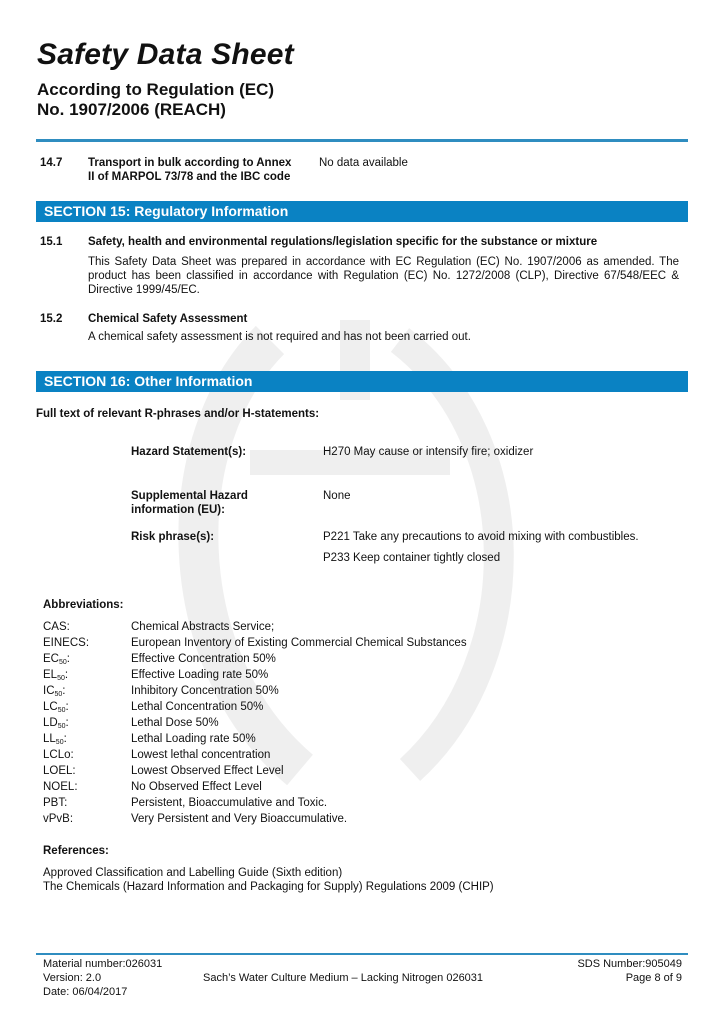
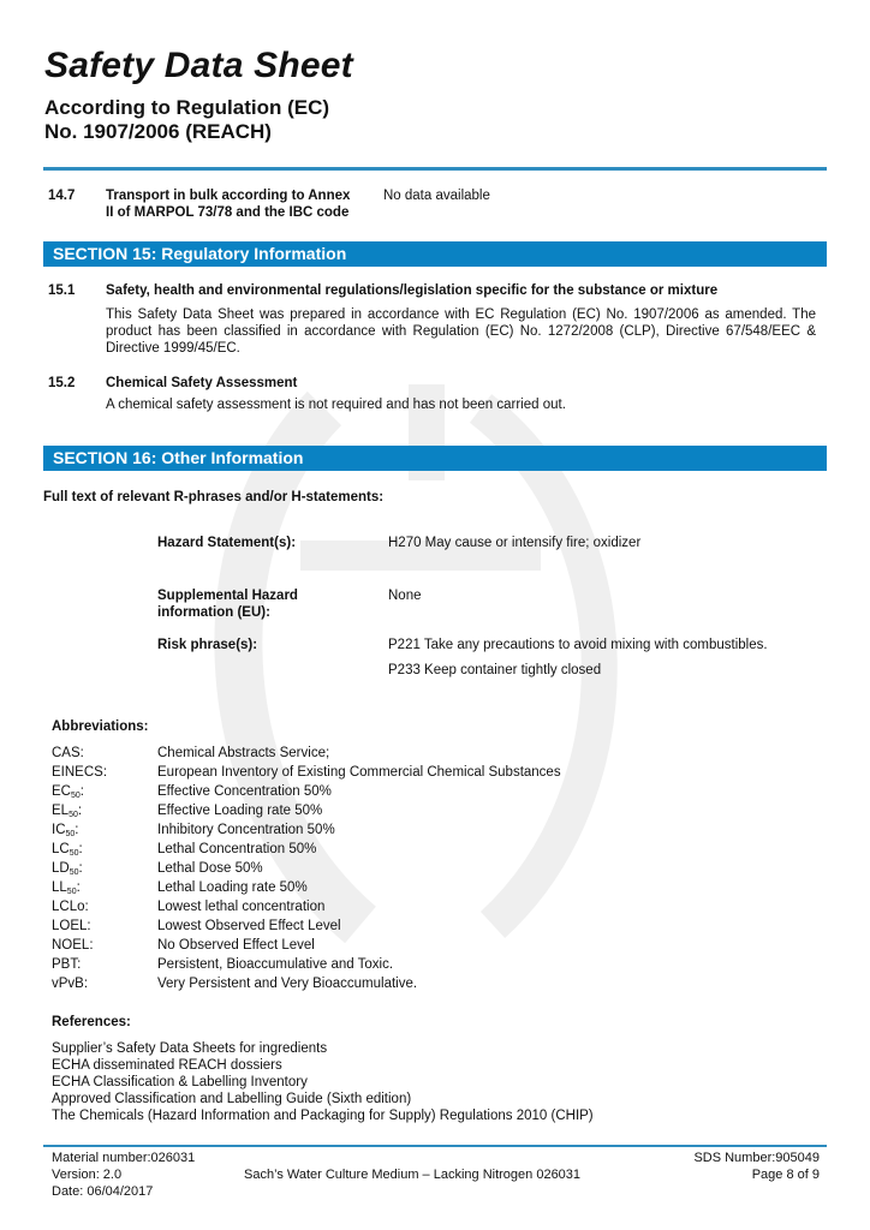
  Safety Data Sheet
  According to Regulation (EC)
  No. 1907/2006 (REACH)
  14.7
  Transport in bulk according to Annex
  II of MARPOL 73/78 and the IBC code
  No data available
  SECTION 15: Regulatory Information
  15.1
  Safety, health and environmental regulations/legislation specific for the substance or mixture
  This Safety Data Sheet was prepared in accordance with EC Regulation (EC) No. 1907/2006 as amended. The product has been classified in accordance with Regulation (EC) No. 1272/2008 (CLP), Directive 67/548/EEC & Directive 1999/45/EC.
  15.2
  Chemical Safety Assessment
  A chemical safety assessment is not required and has not been carried out.
  SECTION 16: Other Information
  Full text of relevant R-phrases and/or H-statements:
  Hazard Statement(s):
  H270 May cause or intensify fire; oxidizer
  Supplemental Hazard
  information (EU):
  None
  Risk phrase(s):
  P221 Take any precautions to avoid mixing with combustibles.
  P233 Keep container tightly closed
  Abbreviations:
  CAS:
  Chemical Abstracts Service;
  EINECS:
  European Inventory of Existing Commercial Chemical Substances
  Effective Concentration 50%
  Effective Loading rate 50%
  Inhibitory Concentration 50%
  Lethal Concentration 50%
  Lethal Dose 50%
  Lethal Loading rate 50%
  LCLo:
  Lowest lethal concentration
  LOEL:
  Lowest Observed Effect Level
  NOEL:
  No Observed Effect Level
  PBT:
  Persistent, Bioaccumulative and Toxic.
  vPvB:
  Very Persistent and Very Bioaccumulative.
  References:
+ Supplier’s Safety Data Sheets for ingredients
+ ECHA disseminated REACH dossiers
+ ECHA Classification & Labelling Inventory
  Approved Classification and Labelling Guide (Sixth edition)
- The Chemicals (Hazard Information and Packaging for Supply) Regulations 2009 (CHIP)
+ The Chemicals (Hazard Information and Packaging for Supply) Regulations 2010 (CHIP)
  Material number:026031
  Version: 2.0
  Date: 06/04/2017
  Sach’s Water Culture Medium – Lacking Nitrogen 026031
  SDS Number:905049
  Page 8 of 9
